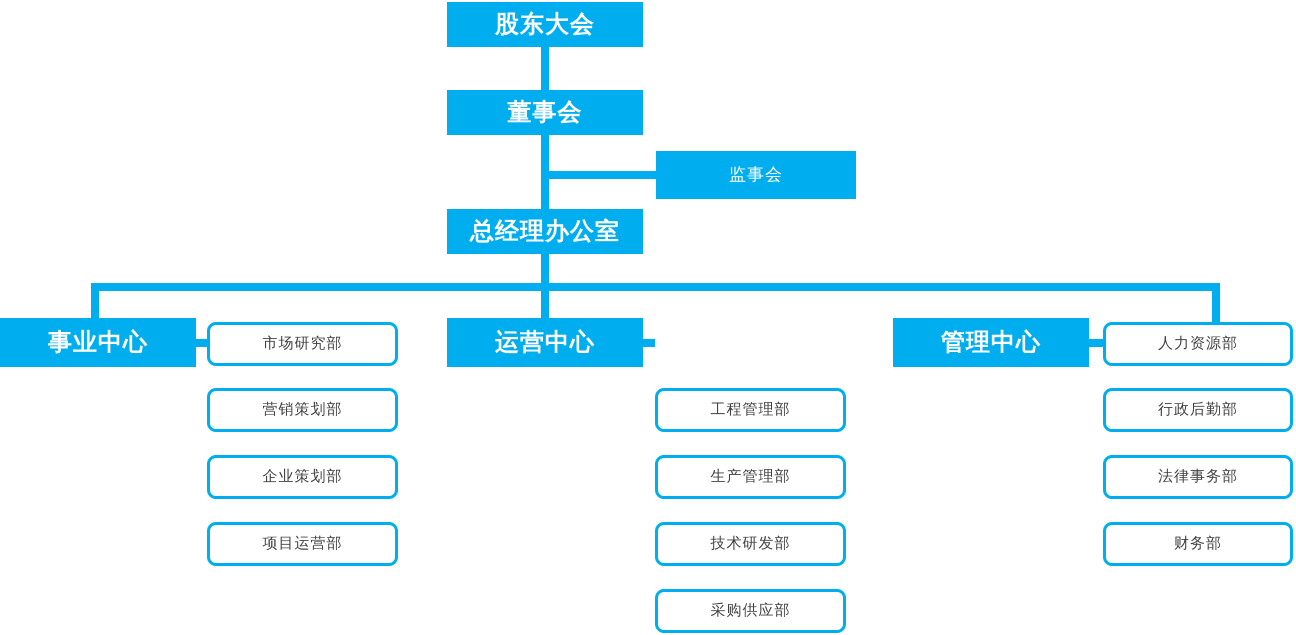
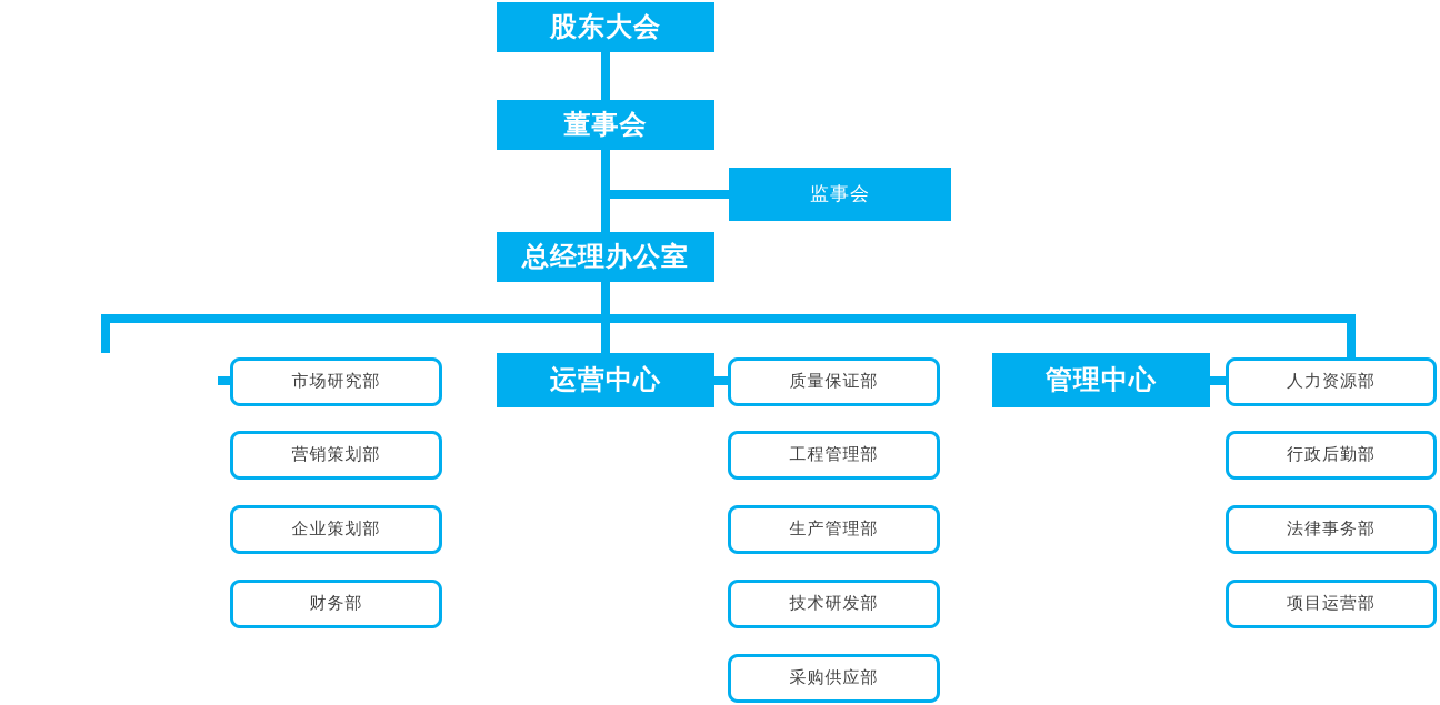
  股东大会
  董事会
  监事会
  总经理办公室
- 事业中心
  运营中心
  管理中心
  市场研究部
  营销策划部
  企业策划部
- 项目运营部
+ 财务部
+ 质量保证部
  工程管理部
  生产管理部
  技术研发部
  采购供应部
  人力资源部
  行政后勤部
  法律事务部
- 财务部
+ 项目运营部
